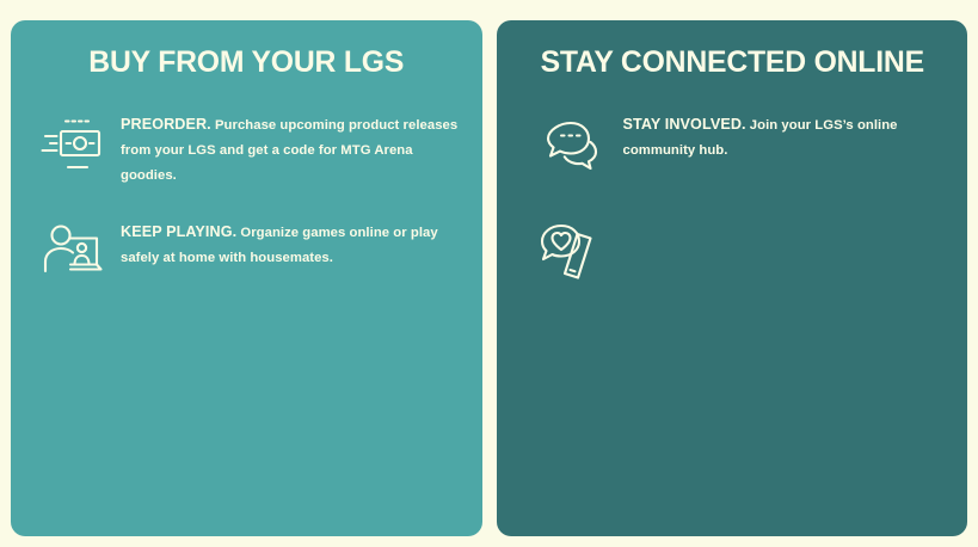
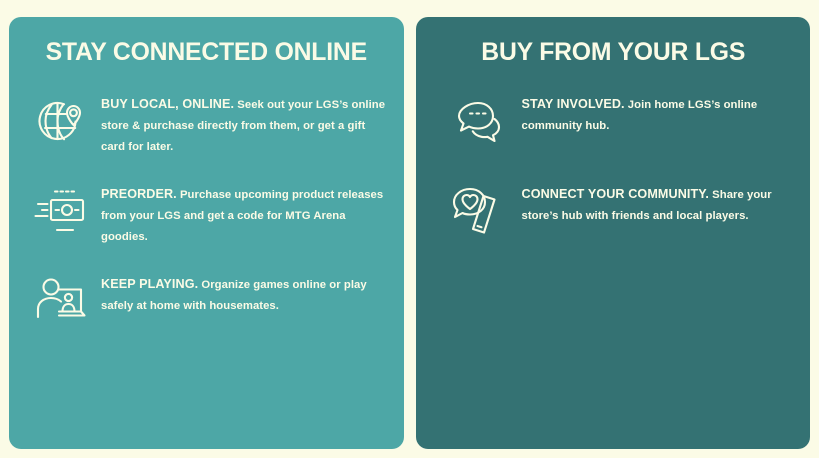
- BUY FROM YOUR LGS
+ STAY CONNECTED ONLINE
+ BUY LOCAL, ONLINE. Seek out your LGS’s online store & purchase directly from them, or get a gift card for later.
  PREORDER. Purchase upcoming product releases from your LGS and get a code for MTG Arena goodies.
  KEEP PLAYING. Organize games online or play safely at home with housemates.
- STAY CONNECTED ONLINE
+ BUY FROM YOUR LGS
- STAY INVOLVED. Join your LGS’s online community hub.
+ STAY INVOLVED. Join home LGS’s online community hub.
+ CONNECT YOUR COMMUNITY. Share your store’s hub with friends and local players.
